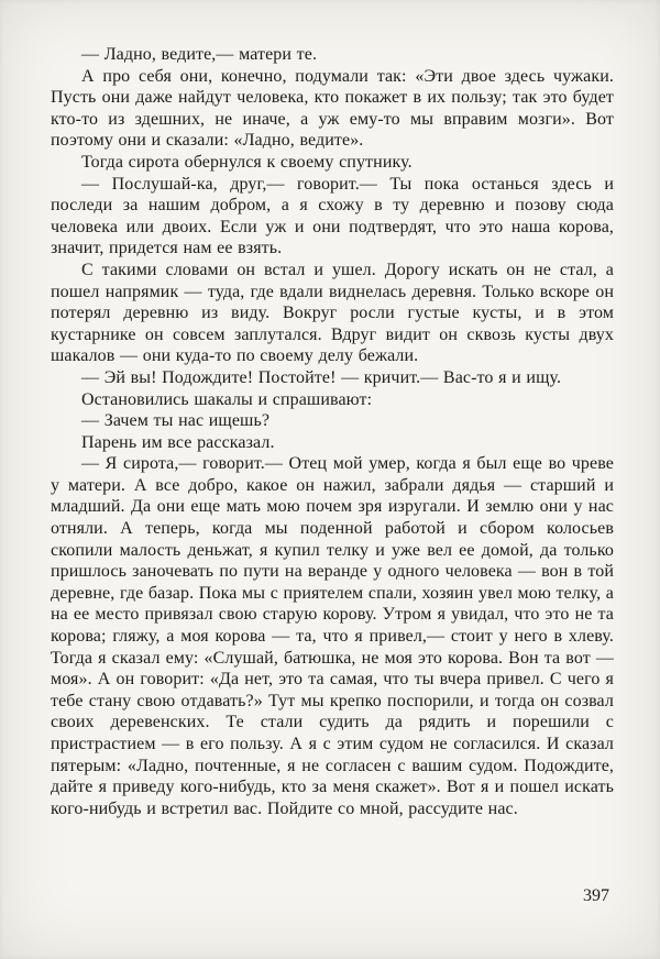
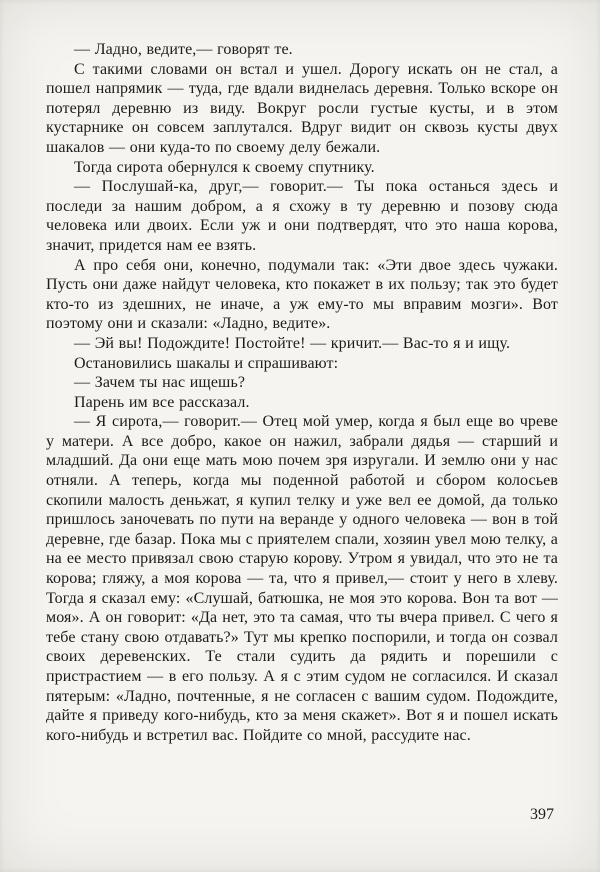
- — Ладно, ведите,— матери те.
+ — Ладно, ведите,— говорят те.
- А про себя они, конечно, подумали так: «Эти двое здесь чужаки. Пусть они даже найдут человека, кто покажет в их пользу; так это будет кто-то из здешних, не иначе, а уж ему-то мы вправим мозги». Вот поэтому они и сказали: «Ладно, ведите».
+ С такими словами он встал и ушел. Дорогу искать он не стал, а пошел напрямик — туда, где вдали виднелась деревня. Только вскоре он потерял деревню из виду. Вокруг росли густые кусты, и в этом кустарнике он совсем заплутался. Вдруг видит он сквозь кусты двух шакалов — они куда-то по своему делу бежали.
  Тогда сирота обернулся к своему спутнику.
  — Послушай-ка, друг,— говорит.— Ты пока останься здесь и последи за нашим добром, а я схожу в ту деревню и позову сюда человека или двоих. Если уж и они подтвердят, что это наша корова, значит, придется нам ее взять.
- С такими словами он встал и ушел. Дорогу искать он не стал, а пошел напрямик — туда, где вдали виднелась деревня. Только вскоре он потерял деревню из виду. Вокруг росли густые кусты, и в этом кустарнике он совсем заплутался. Вдруг видит он сквозь кусты двух шакалов — они куда-то по своему делу бежали.
+ А про себя они, конечно, подумали так: «Эти двое здесь чужаки. Пусть они даже найдут человека, кто покажет в их пользу; так это будет кто-то из здешних, не иначе, а уж ему-то мы вправим мозги». Вот поэтому они и сказали: «Ладно, ведите».
  — Эй вы! Подождите! Постойте! — кричит.— Вас-то я и ищу.
  Остановились шакалы и спрашивают:
  — Зачем ты нас ищешь?
  Парень им все рассказал.
  — Я сирота,— говорит.— Отец мой умер, когда я был еще во чреве у матери. А все добро, какое он нажил, забрали дядья — старший и младший. Да они еще мать мою почем зря изругали. И землю они у нас отняли. А теперь, когда мы поденной работой и сбором колосьев скопили малость деньжат, я купил телку и уже вел ее домой, да только пришлось заночевать по пути на веранде у одного человека — вон в той деревне, где базар. Пока мы с приятелем спали, хозяин увел мою телку, а на ее место привязал свою старую корову. Утром я увидал, что это не та корова; гляжу, а моя корова — та, что я привел,— стоит у него в хлеву. Тогда я сказал ему: «Слушай, батюшка, не моя это корова. Вон та вот — моя». А он говорит: «Да нет, это та самая, что ты вчера привел. С чего я тебе стану свою отдавать?» Тут мы крепко поспорили, и тогда он созвал своих деревенских. Те стали судить да рядить и порешили с пристрастием — в его пользу. А я с этим судом не согласился. И сказал пятерым: «Ладно, почтенные, я не согласен с вашим судом. Подождите, дайте я приведу кого-нибудь, кто за меня скажет». Вот я и пошел искать кого-нибудь и встретил вас. Пойдите со мной, рассудите нас.
  397
